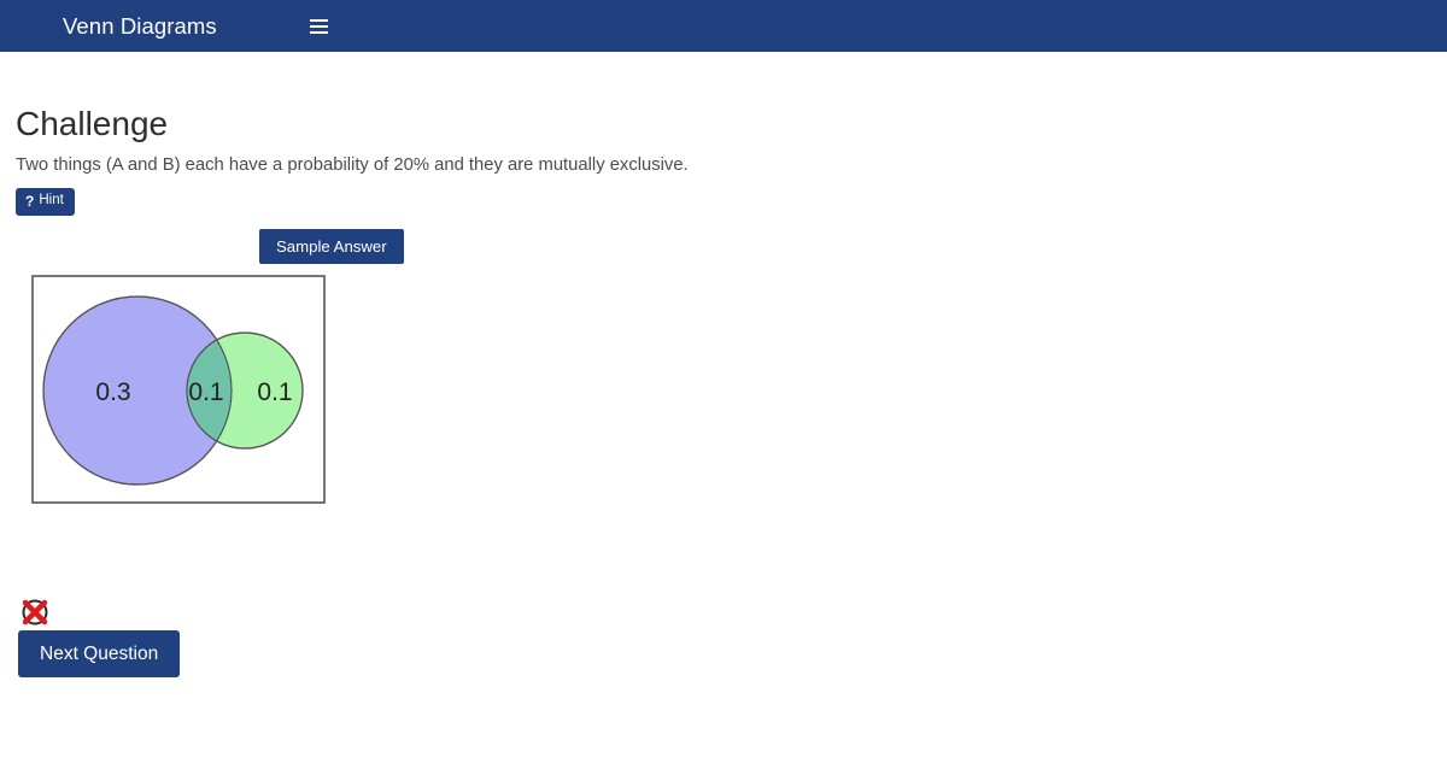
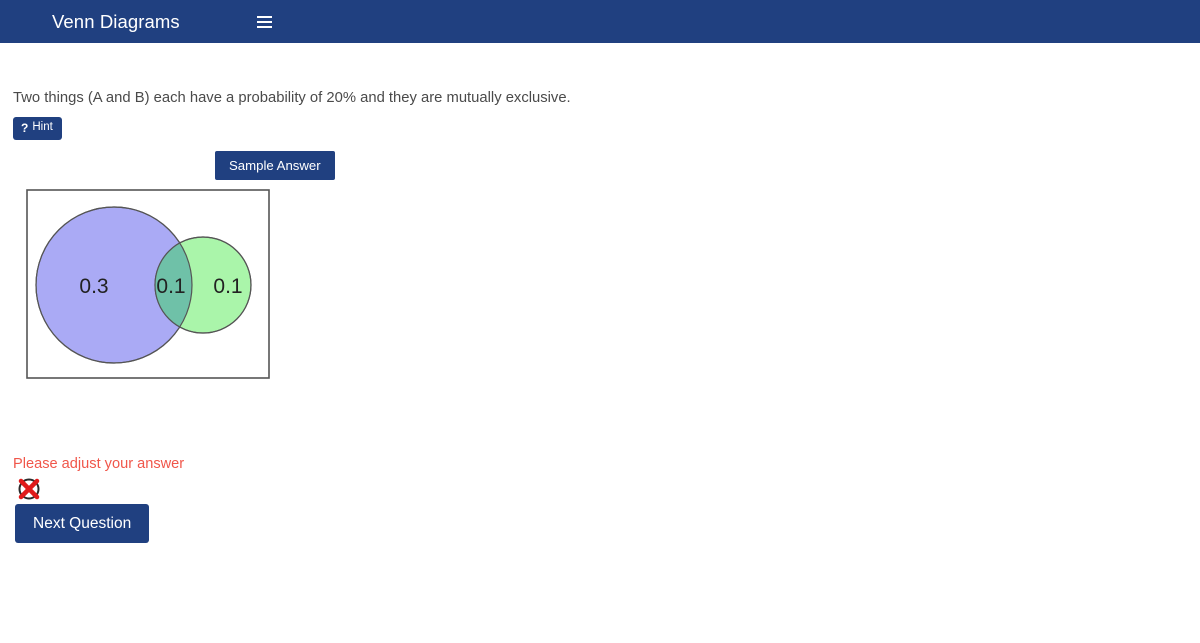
  Venn Diagrams
- Challenge
  Two things (A and B) each have a probability of 20% and they are mutually exclusive.
  ?
  Hint
  Sample Answer
  0.3
  0.1
  0.1
+ Please adjust your answer
  Next Question
